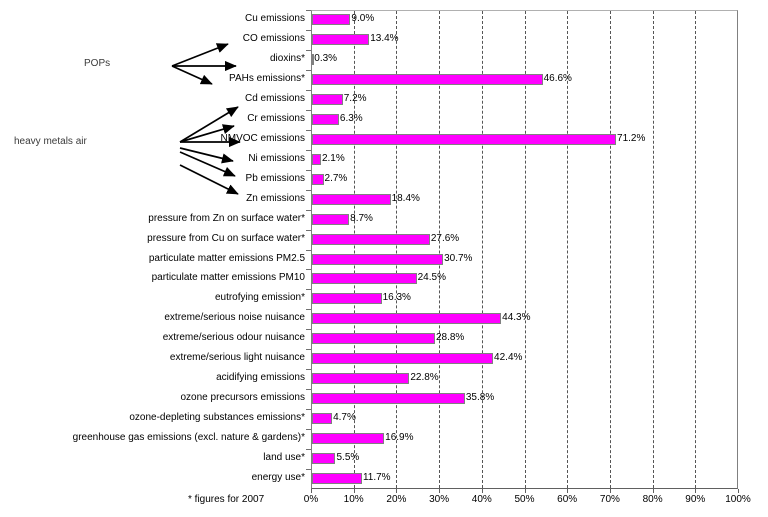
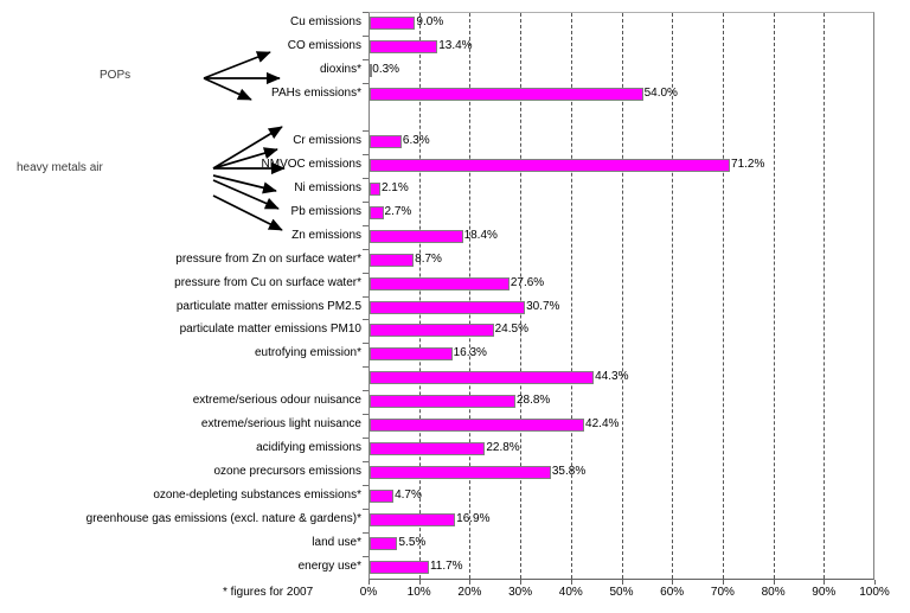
  POPs
  heavy metals air
  Cu emissions
  9.0%
  CO emissions
  13.4%
  dioxins*
  0.3%
  PAHs emissions*
- 46.6%
+ 54.0%
- Cd emissions
- 7.2%
  Cr emissions
  6.3%
  NMVOC emissions
  71.2%
  Ni emissions
  2.1%
  Pb emissions
  2.7%
  Zn emissions
  18.4%
  pressure from Zn on surface water*
  8.7%
  pressure from Cu on surface water*
  27.6%
  particulate matter emissions PM2.5
  30.7%
  particulate matter emissions PM10
  24.5%
  eutrofying emission*
  16.3%
- extreme/serious noise nuisance
  44.3%
  extreme/serious odour nuisance
  28.8%
  extreme/serious light nuisance
  42.4%
  acidifying emissions
  22.8%
  ozone precursors emissions
  35.8%
  ozone-depleting substances emissions*
  4.7%
  greenhouse gas emissions (excl. nature & gardens)*
  16.9%
  land use*
  5.5%
  energy use*
  11.7%
  0%
  10%
  20%
  30%
  40%
  50%
  60%
  70%
  80%
  90%
  100%
  * figures for 2007
